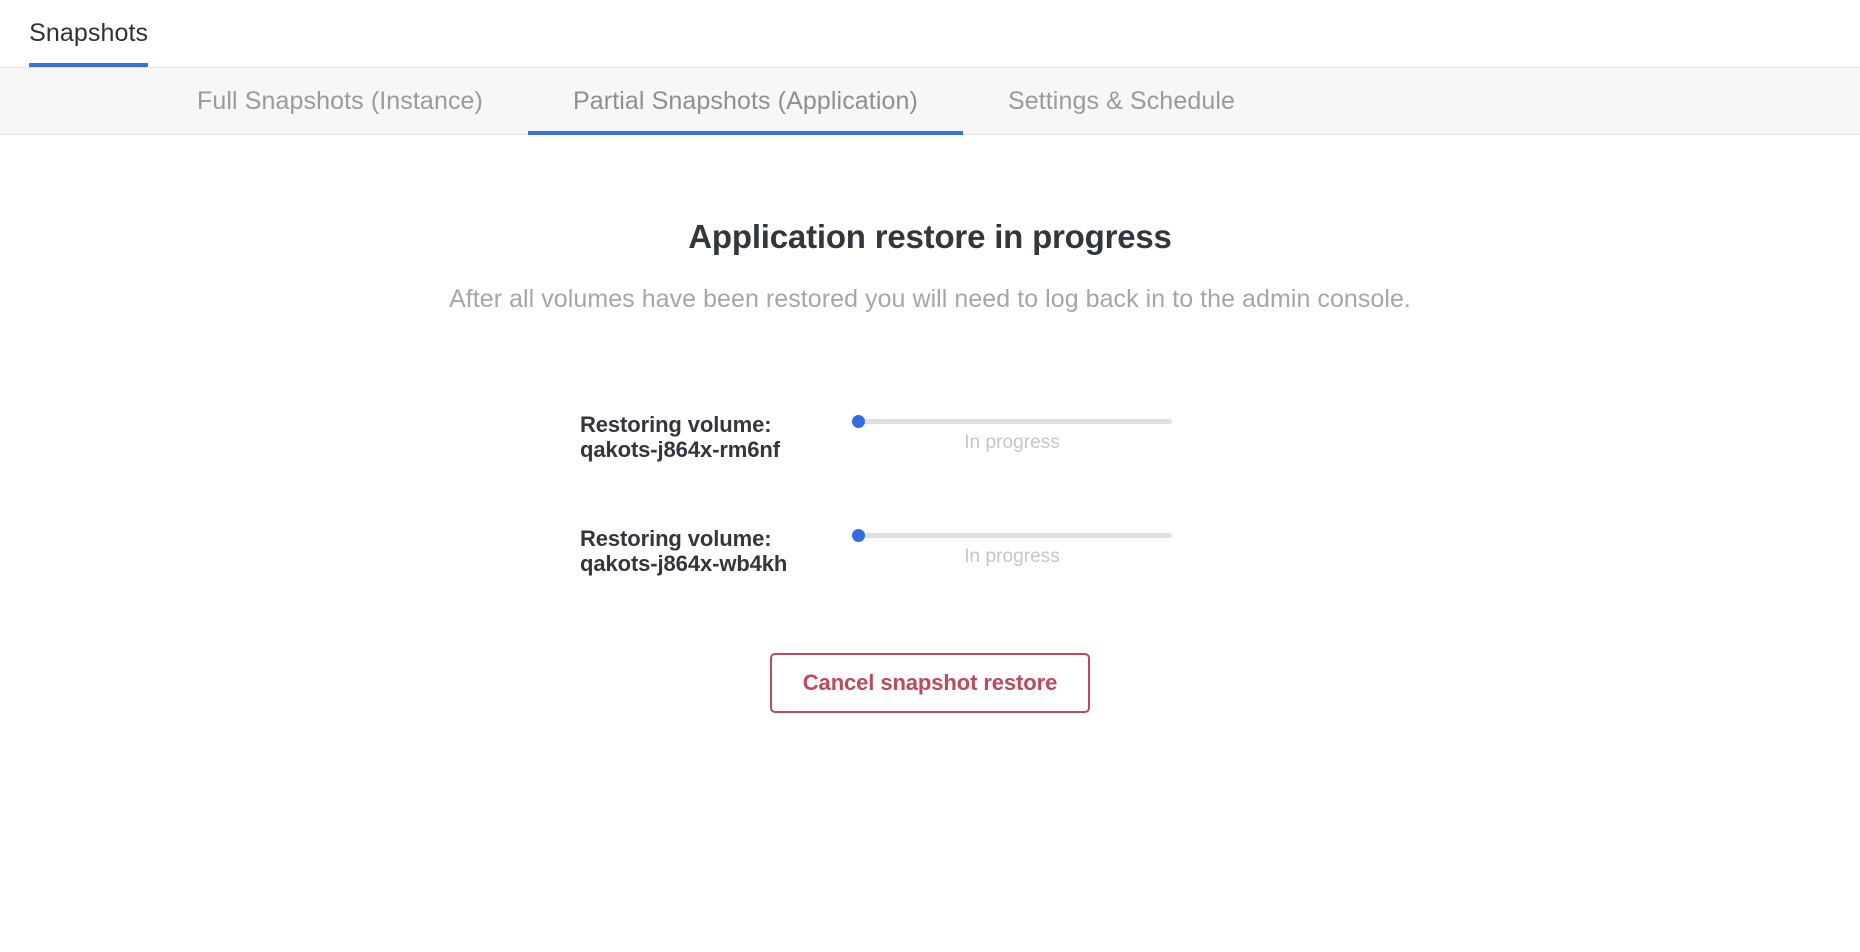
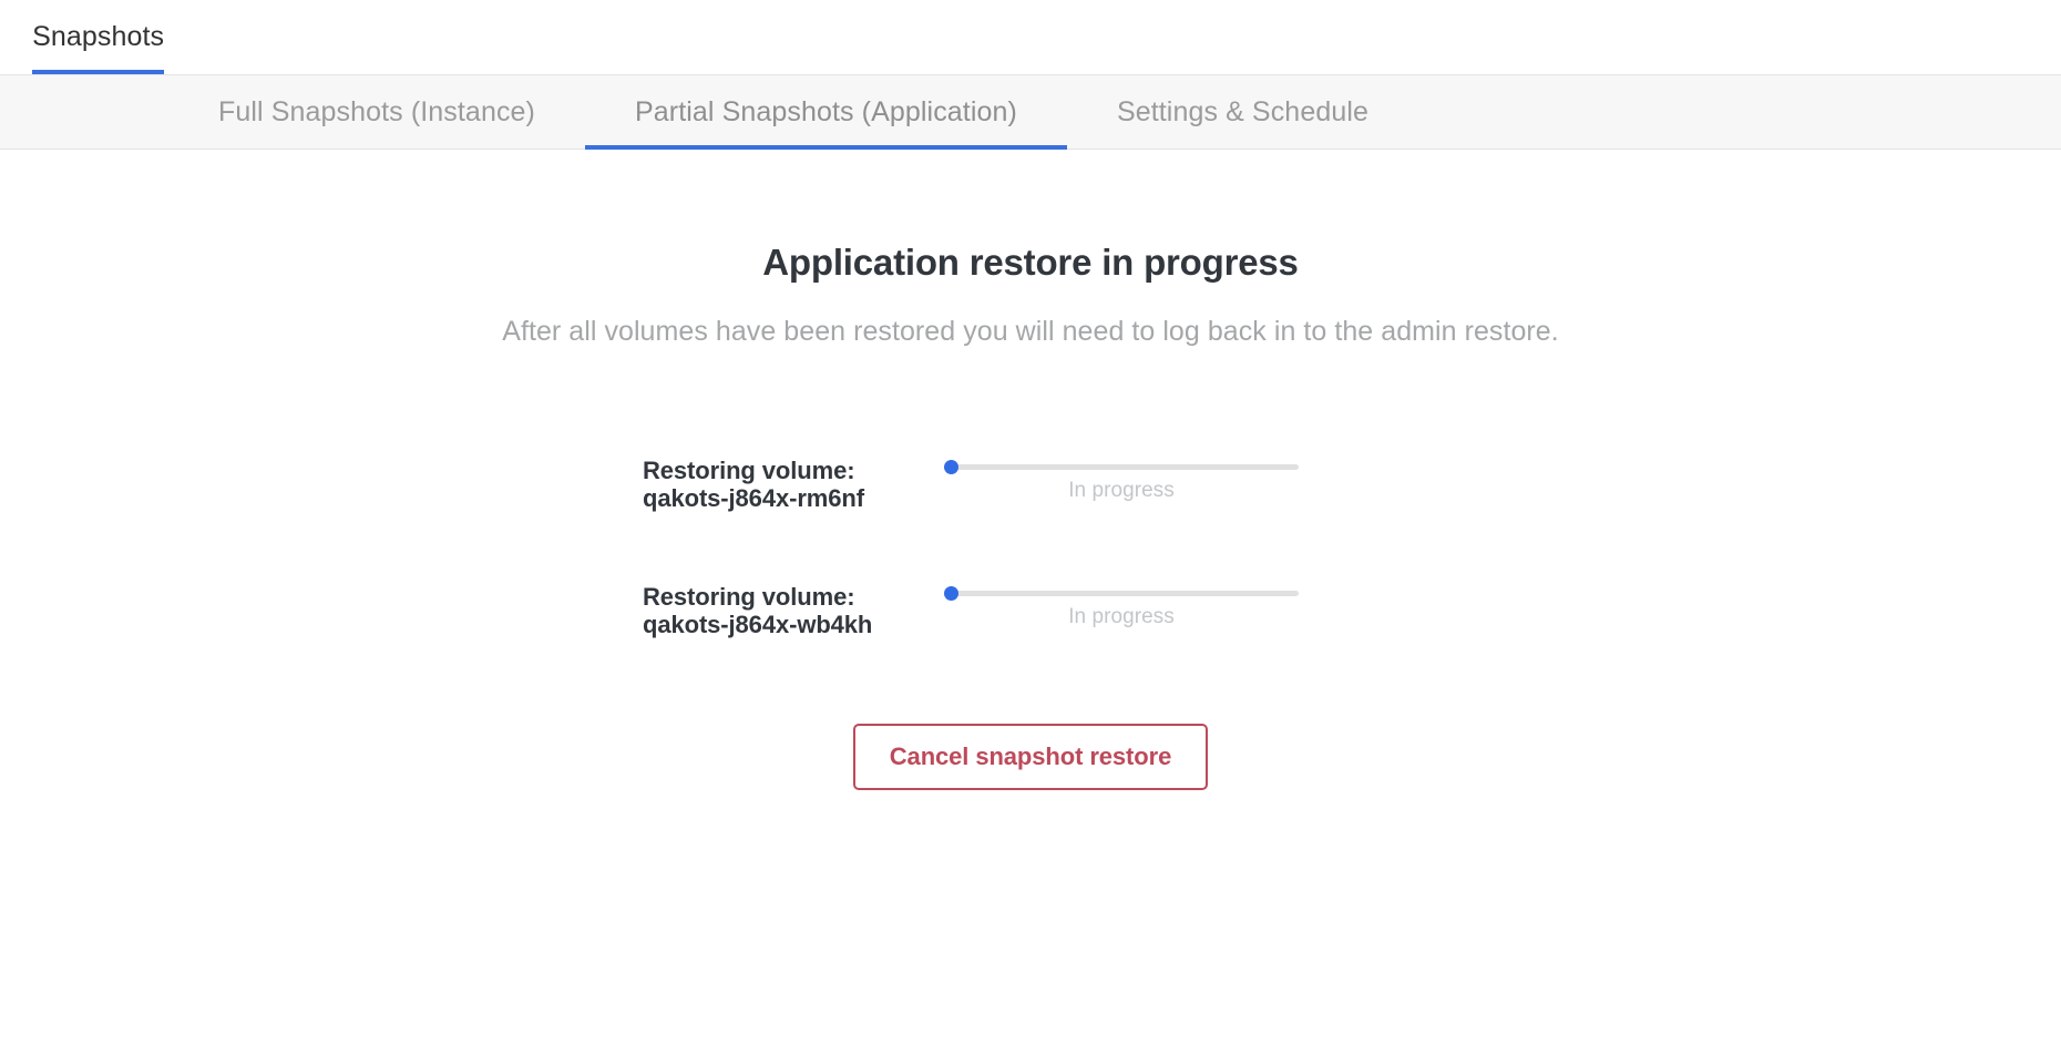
  Snapshots
  Full Snapshots (Instance)
  Partial Snapshots (Application)
  Settings & Schedule
  Application restore in progress
- After all volumes have been restored you will need to log back in to the admin console.
+ After all volumes have been restored you will need to log back in to the admin restore.
  Restoring volume:
  qakots-j864x-rm6nf
  In progress
  Restoring volume:
  qakots-j864x-wb4kh
  In progress
  Cancel snapshot restore
